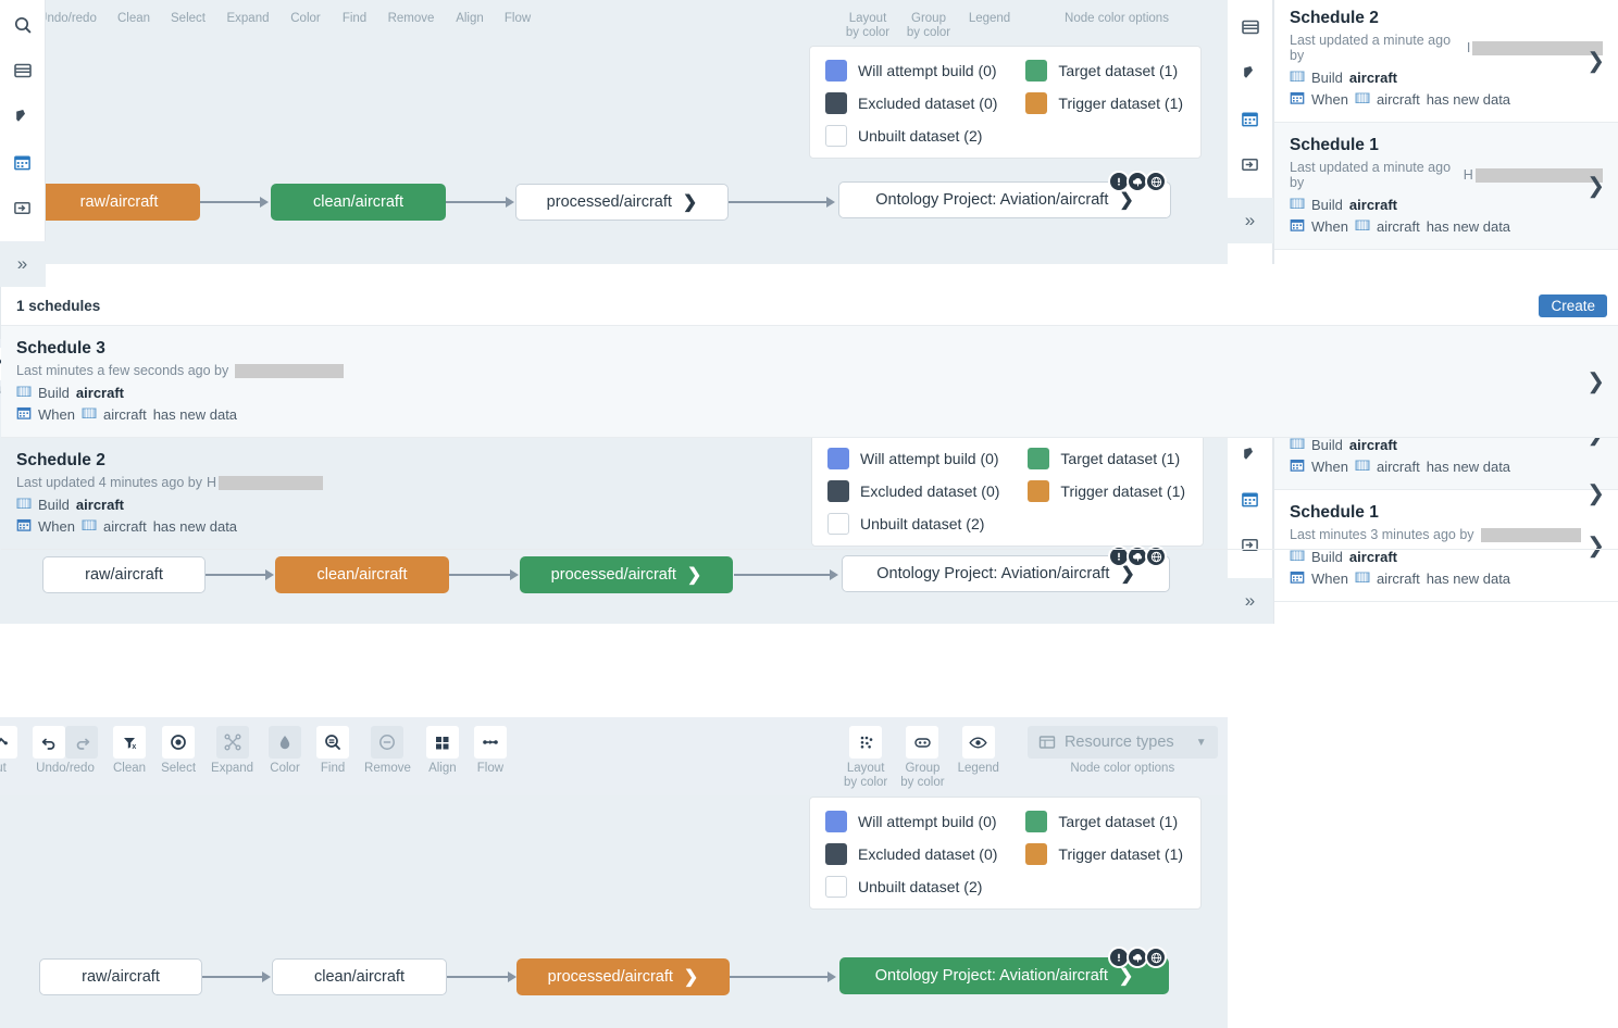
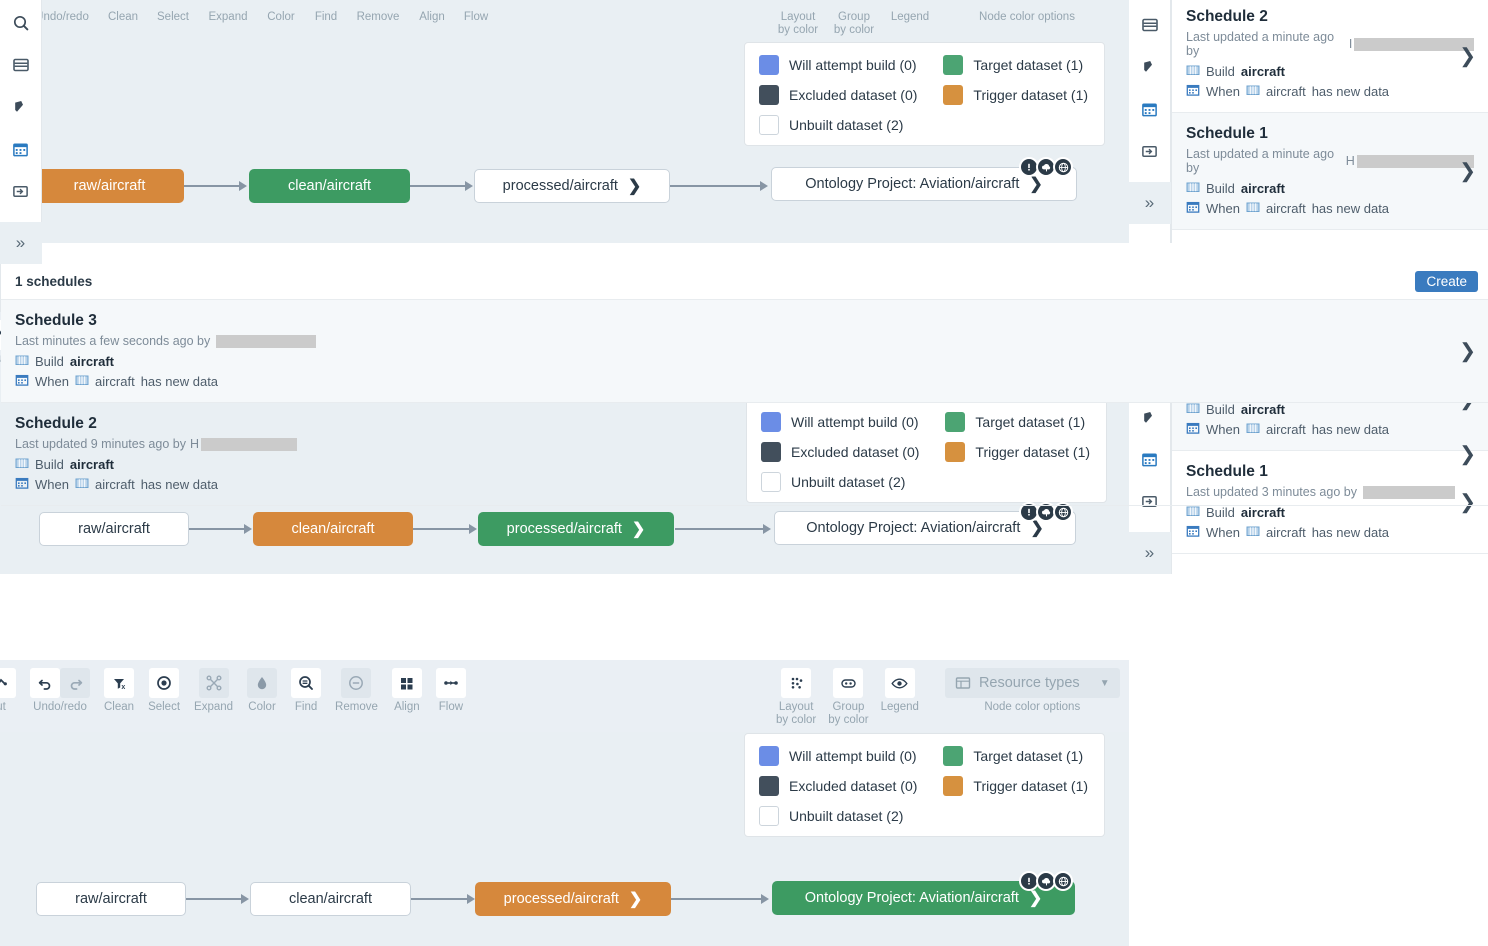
  ndo/redo
  Clean
  Select
  Expand
  Color
  Find
  Remove
  Align
  Flow
  Layout
  by color
  Group
  by color
  Legend
  Node color options
  Will attempt build (0)
  Target dataset (1)
  Excluded dataset (0)
  Trigger dataset (1)
  Unbuilt dataset (2)
  raw/aircraft
  clean/aircraft
  processed/aircraft
  ❯
  Ontology Project: Aviation/aircraft
  ❯
  »
  Schedule 2
  Last updated a minute ago by
  I
  Build
  aircraft
  When
  aircraft
  has new data
  ❯
  Schedule 1
  Last updated a minute ago by
  H
  Build
  aircraft
  When
  aircraft
  has new data
  ❯
  Will attempt build (0)
  Target dataset (1)
  Excluded dataset (0)
  Trigger dataset (1)
  Unbuilt dataset (2)
  raw/aircraft
  clean/aircraft
  processed/aircraft
  ❯
  Ontology Project: Aviation/aircraft
  ❯
  »
  Build
  aircraft
  When
  aircraft
  has new data
  Schedule 1
- Last minutes 3 minutes ago by
+ Last updated 3 minutes ago by
  Build
  aircraft
  When
  aircraft
  has new data
  ❯
  Undo/redo
  Clean
  Select
  Expand
  Color
  Find
  Remove
  Align
  Flow
  Layout
  by color
  Group
  by color
  Legend
  Resource types
  ▼
  Node color options
  Will attempt build (0)
  Target dataset (1)
  Excluded dataset (0)
  Trigger dataset (1)
  Unbuilt dataset (2)
  raw/aircraft
  clean/aircraft
  processed/aircraft
  ❯
  Ontology Project: Aviation/aircraft
  ❯
  »
  1 schedules
  Create
  Schedule 3
  Last minutes a few seconds ago by
  Build
  aircraft
  When
  aircraft
  has new data
  ❯
  Schedule 2
- Last updated 4 minutes ago by
+ Last updated 9 minutes ago by
  H
  Build
  aircraft
  When
  aircraft
  has new data
  ❯
